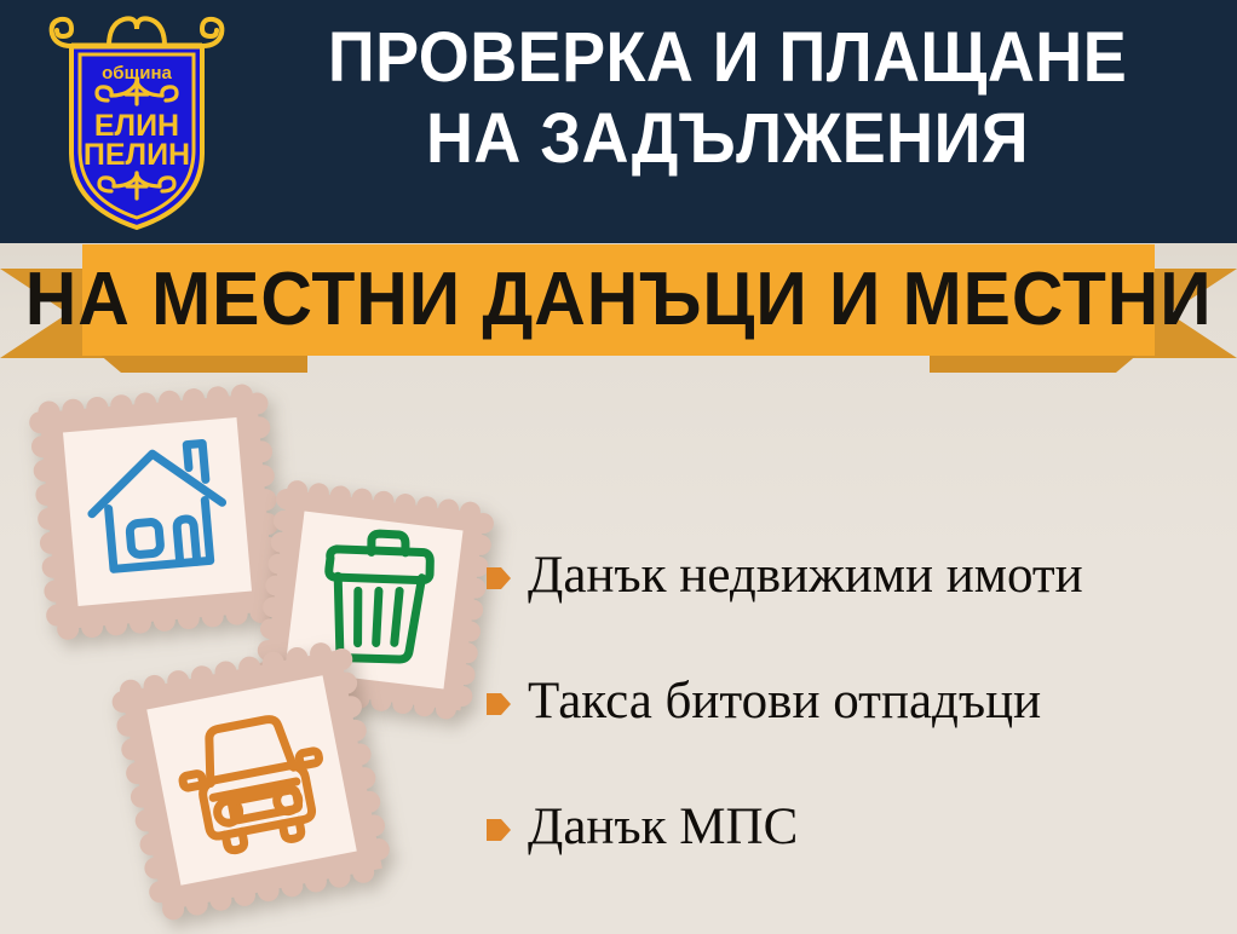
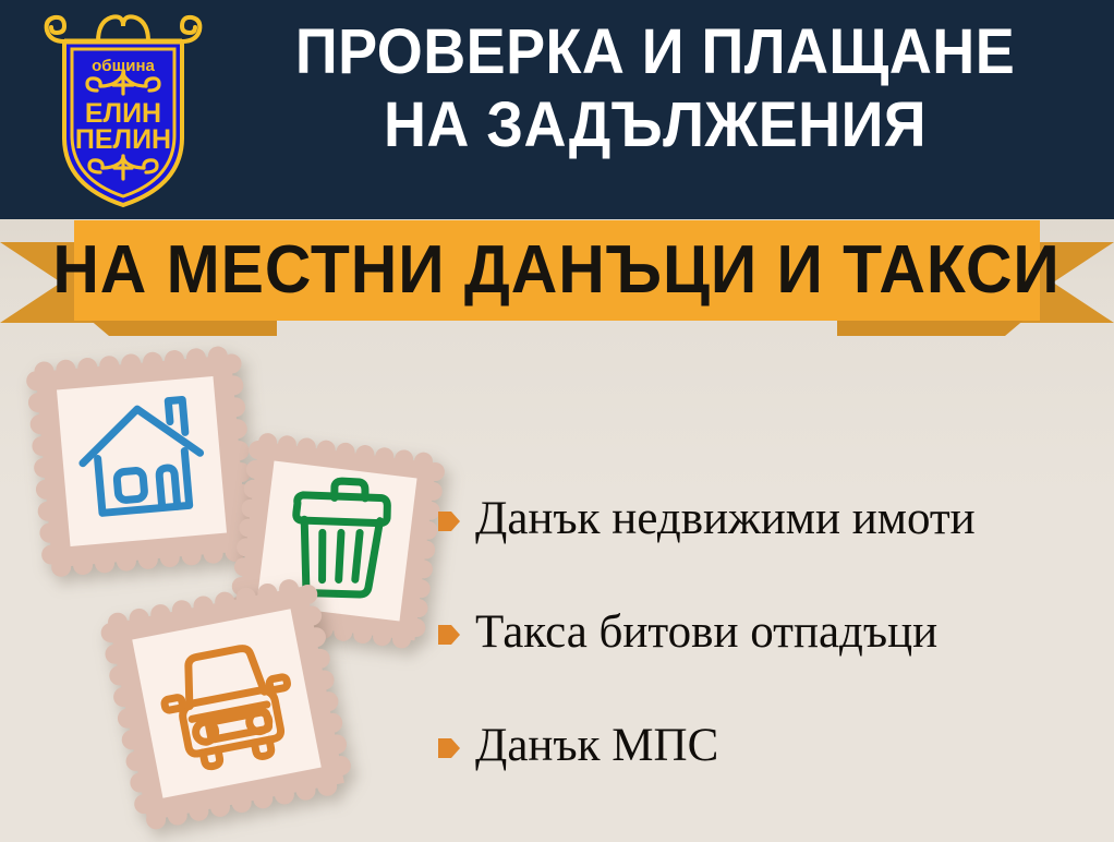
  община
  ЕЛИН
  ПЕЛИН
  ПРОВЕРКА И ПЛАЩАНЕ
  НА ЗАДЪЛЖЕНИЯ
- НА МЕСТНИ ДАНЪЦИ И МЕСТНИ
+ НА МЕСТНИ ДАНЪЦИ И ТАКСИ
  Данък недвижими имоти
  Такса битови отпадъци
  Данък МПС
